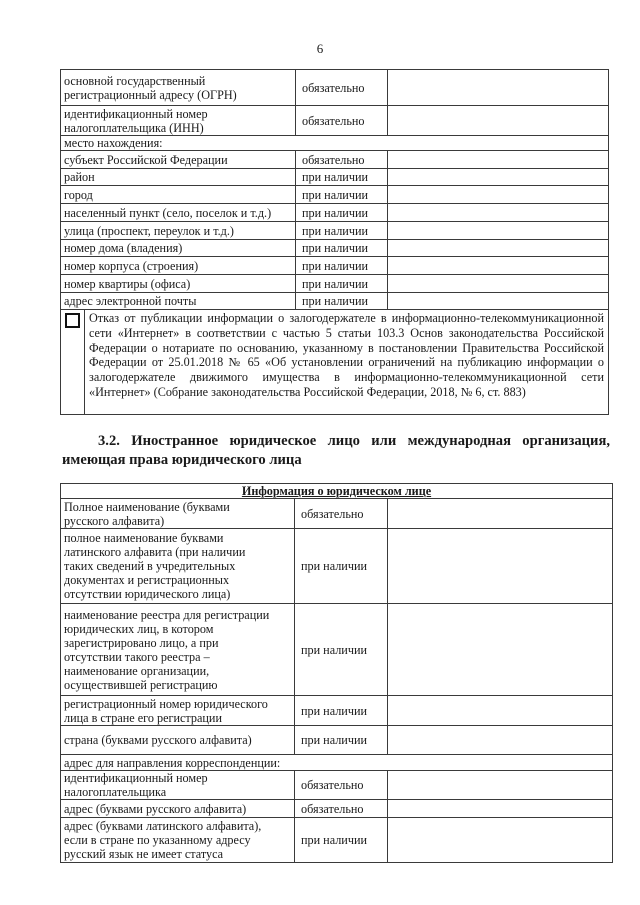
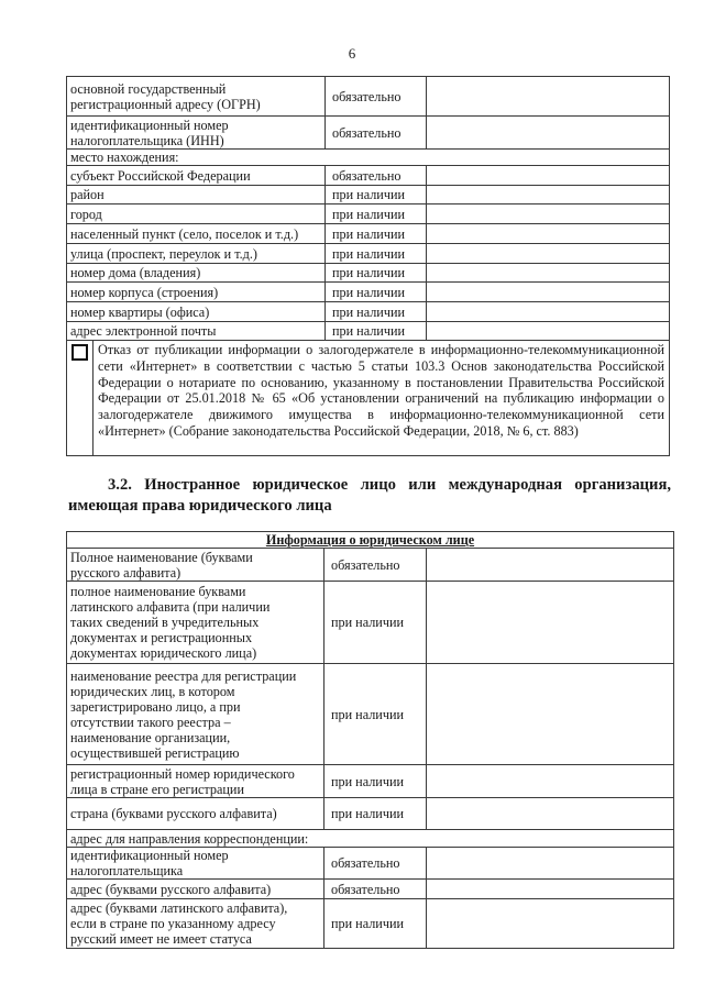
  6
  основной государственный регистрационный адресу (ОГРН)	обязательно
  идентификационный номер налогоплательщика (ИНН)	обязательно
  место нахождения:
  субъект Российской Федерации	обязательно
  район	при наличии
  город	при наличии
  населенный пункт (село, поселок и т.д.)	при наличии
  улица (проспект, переулок и т.д.)	при наличии
  номер дома (владения)	при наличии
  номер корпуса (строения)	при наличии
  номер квартиры (офиса)	при наличии
  адрес электронной почты	при наличии
  Отказ от публикации информации о залогодержателе в информационно-телекоммуникационной сети «Интернет» в соответствии с частью 5 статьи 103.3 Основ законодательства Российской Федерации о нотариате по основанию, указанному в постановлении Правительства Российской Федерации от 25.01.2018 № 65 «Об установлении ограничений на публикацию информации о залогодержателе движимого имущества в информационно-телекоммуникационной сети «Интернет» (Собрание законодательства Российской Федерации, 2018, № 6, ст. 883)
  3.2. Иностранное юридическое лицо или международная организация,
  имеющая права юридического лица
  Информация о юридическом лице
  Полное наименование (буквами русского алфавита)	обязательно
- полное наименование буквами латинского алфавита (при наличии таких сведений в учредительных документах и регистрационных отсутствии юридического лица)	при наличии
+ полное наименование буквами латинского алфавита (при наличии таких сведений в учредительных документах и регистрационных документах юридического лица)	при наличии
  наименование реестра для регистрации юридических лиц, в котором зарегистрировано лицо, а при отсутствии такого реестра – наименование организации, осуществившей регистрацию	при наличии
  регистрационный номер юридического лица в стране его регистрации	при наличии
  страна (буквами русского алфавита)	при наличии
  адрес для направления корреспонденции:
  идентификационный номер налогоплательщика	обязательно
  адрес (буквами русского алфавита)	обязательно
- адрес (буквами латинского алфавита), если в стране по указанному адресу русский язык не имеет статуса	при наличии
+ адрес (буквами латинского алфавита), если в стране по указанному адресу русский имеет не имеет статуса	при наличии
